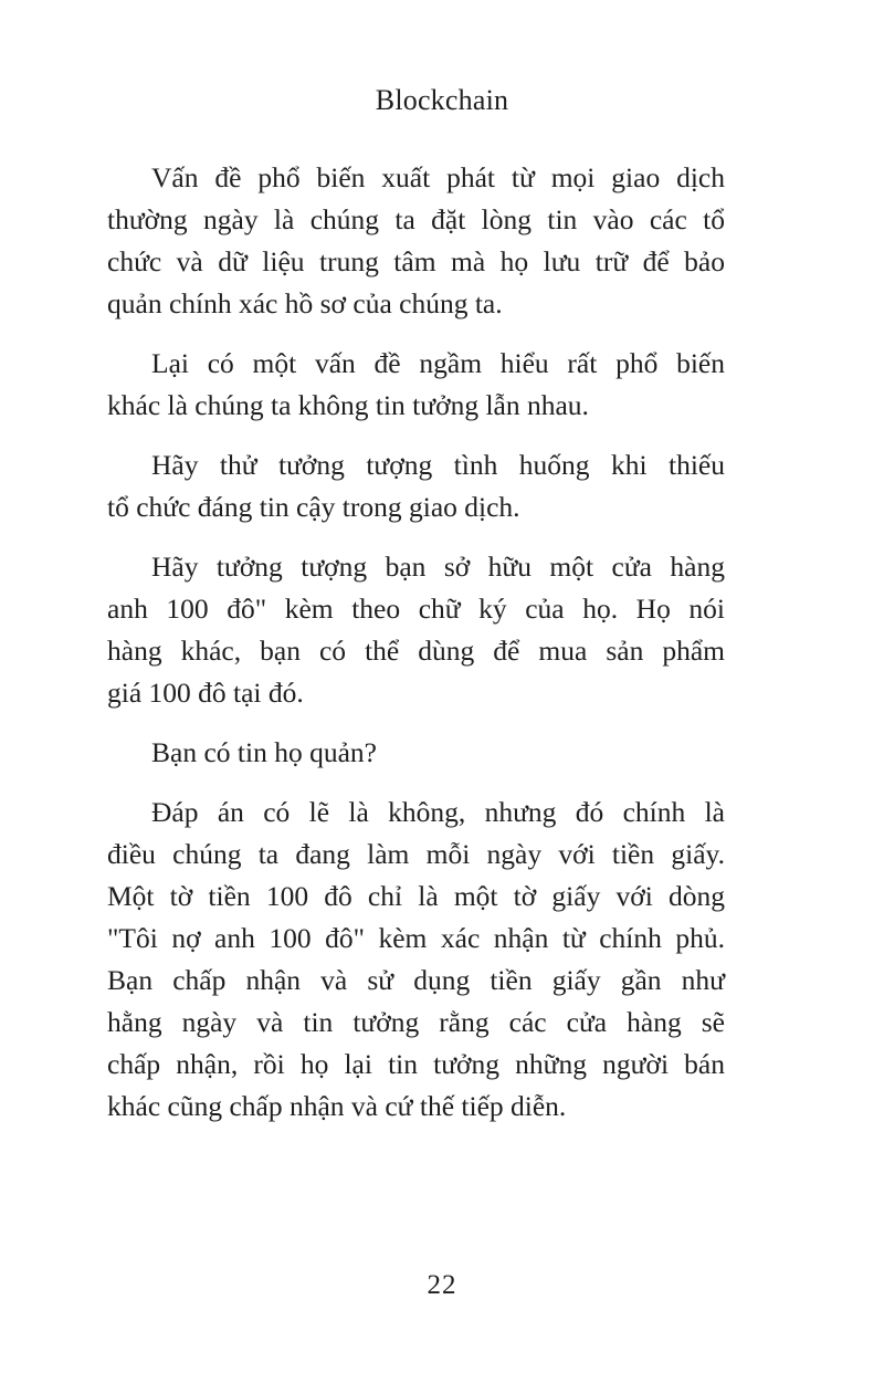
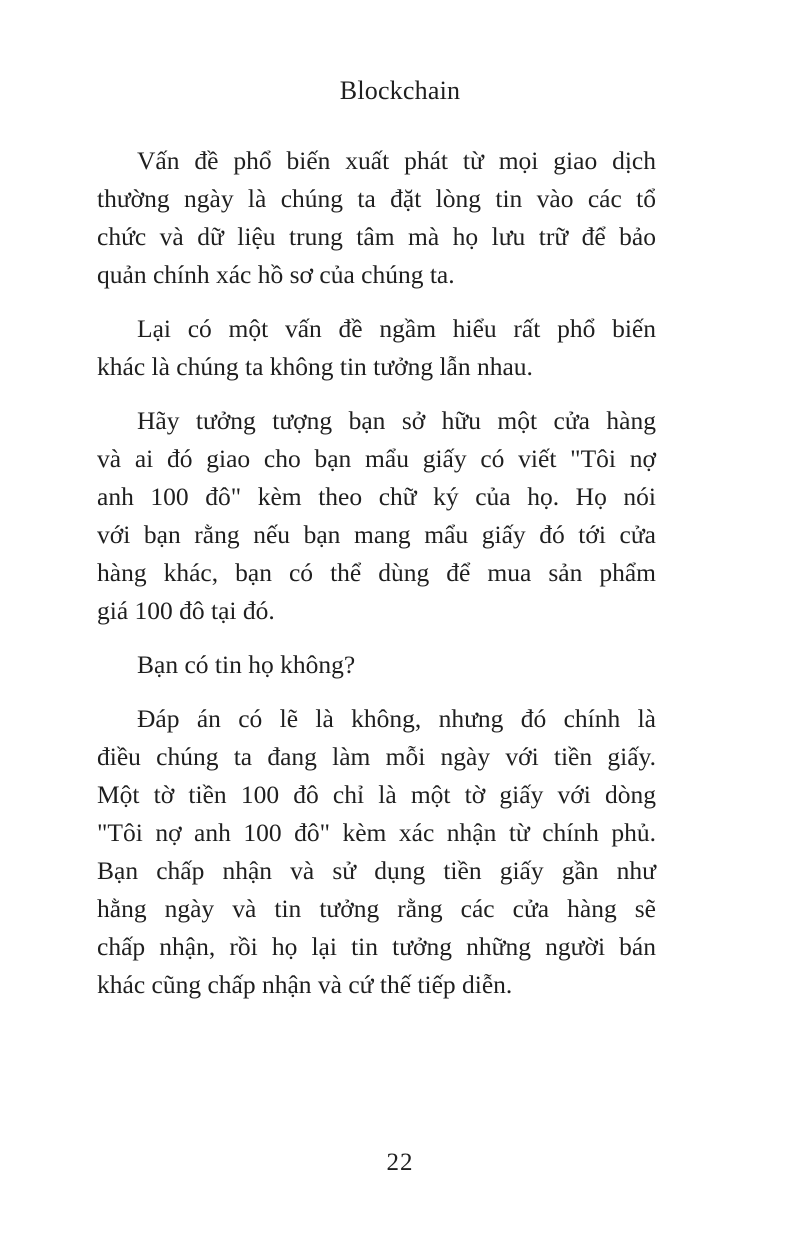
  Blockchain
  Vấn đề phổ biến xuất phát từ mọi giao dịch
  thường ngày là chúng ta đặt lòng tin vào các tổ
  chức và dữ liệu trung tâm mà họ lưu trữ để bảo
  quản chính xác hồ sơ của chúng ta.
  Lại có một vấn đề ngầm hiểu rất phổ biến
  khác là chúng ta không tin tưởng lẫn nhau.
- Hãy thử tưởng tượng tình huống khi thiếu
- tổ chức đáng tin cậy trong giao dịch.
  Hãy tưởng tượng bạn sở hữu một cửa hàng
+ và ai đó giao cho bạn mẩu giấy có viết "Tôi nợ
  anh 100 đô" kèm theo chữ ký của họ. Họ nói
+ với bạn rằng nếu bạn mang mẩu giấy đó tới cửa
  hàng khác, bạn có thể dùng để mua sản phẩm
  giá 100 đô tại đó.
- Bạn có tin họ quản?
+ Bạn có tin họ không?
  Đáp án có lẽ là không, nhưng đó chính là
  điều chúng ta đang làm mỗi ngày với tiền giấy.
  Một tờ tiền 100 đô chỉ là một tờ giấy với dòng
  "Tôi nợ anh 100 đô" kèm xác nhận từ chính phủ.
  Bạn chấp nhận và sử dụng tiền giấy gần như
  hằng ngày và tin tưởng rằng các cửa hàng sẽ
  chấp nhận, rồi họ lại tin tưởng những người bán
  khác cũng chấp nhận và cứ thế tiếp diễn.
  22
